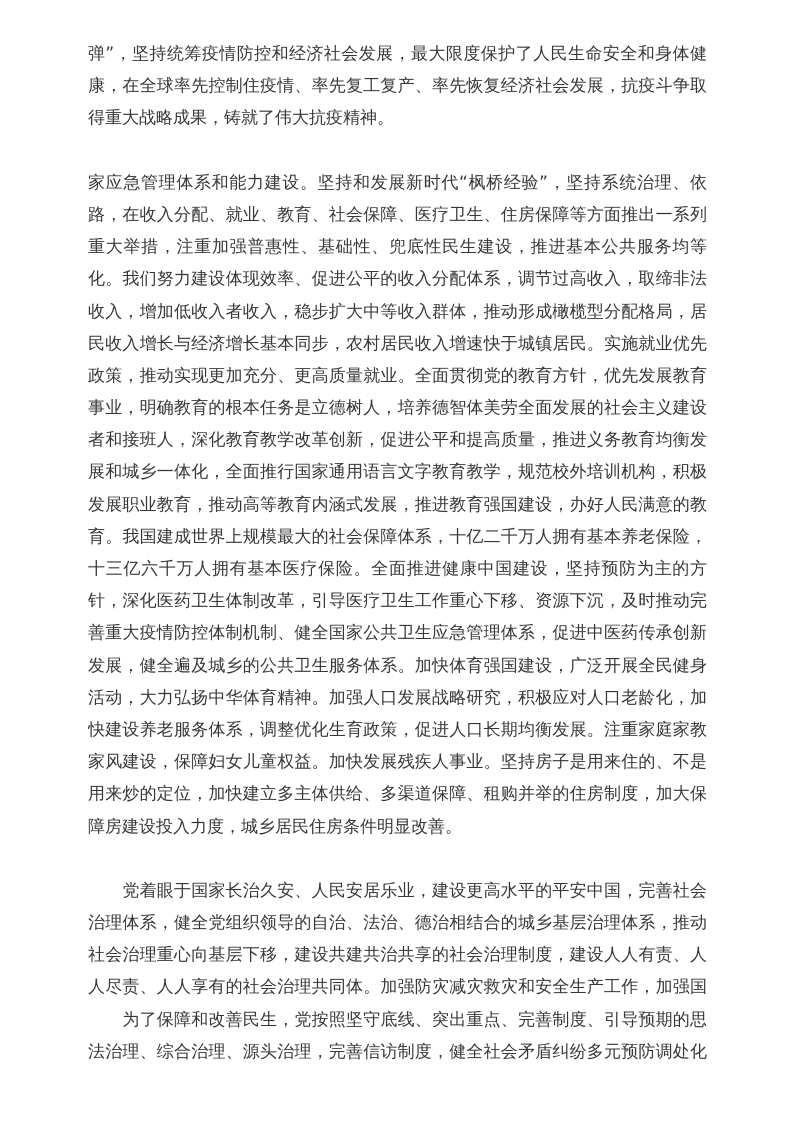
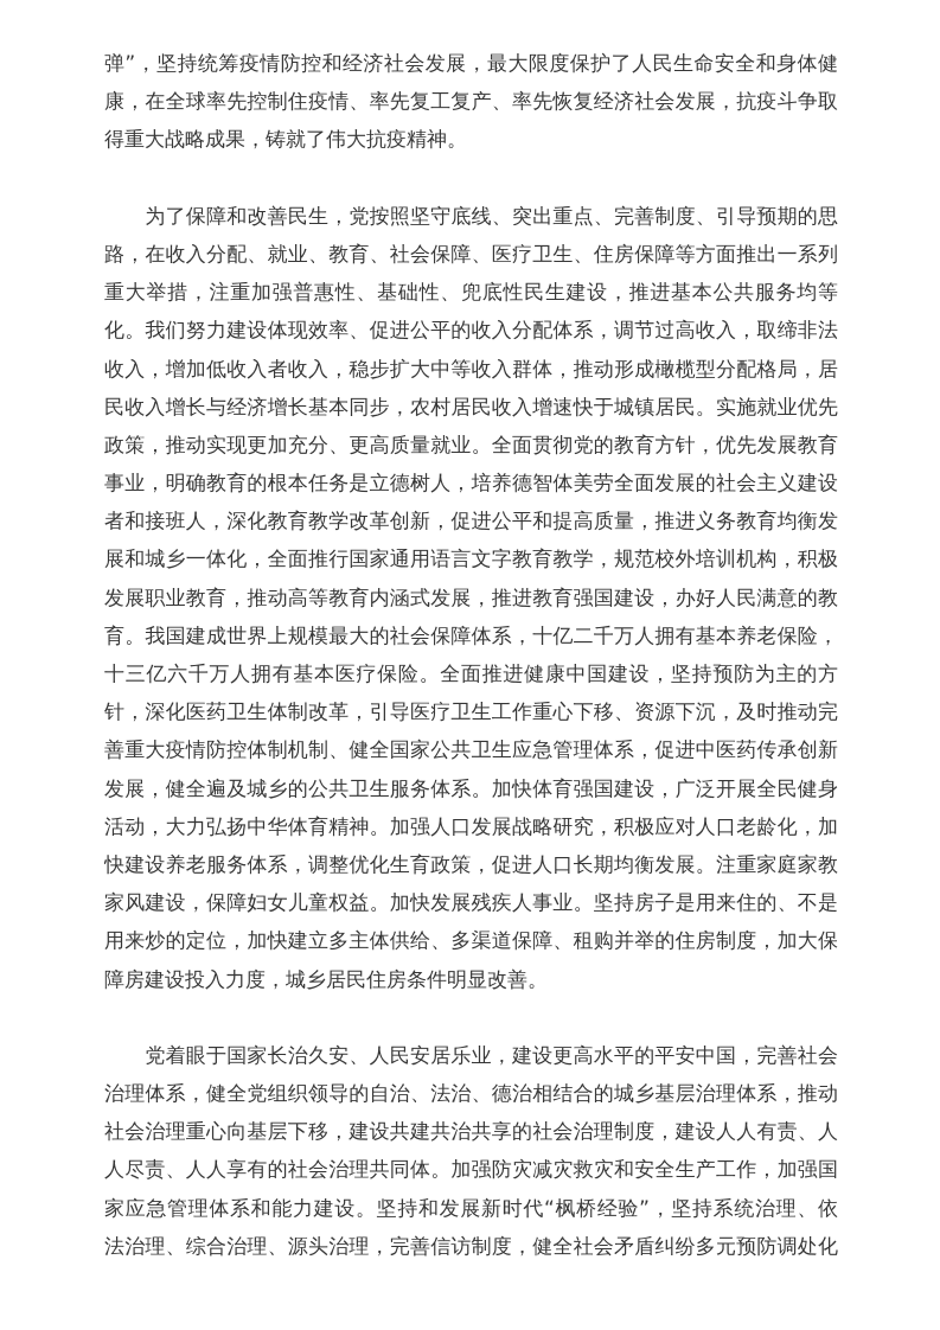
  弹”，坚持统筹疫情防控和经济社会发展，最大限度保护了人民生命安全和身体健
  康，在全球率先控制住疫情、率先复工复产、率先恢复经济社会发展，抗疫斗争取
  得重大战略成果，铸就了伟大抗疫精神。
- 家应急管理体系和能力建设。坚持和发展新时代“枫桥经验”，坚持系统治理、依
+ 为了保障和改善民生，党按照坚守底线、突出重点、完善制度、引导预期的思
  路，在收入分配、就业、教育、社会保障、医疗卫生、住房保障等方面推出一系列
  重大举措，注重加强普惠性、基础性、兜底性民生建设，推进基本公共服务均等
  化。我们努力建设体现效率、促进公平的收入分配体系，调节过高收入，取缔非法
  收入，增加低收入者收入，稳步扩大中等收入群体，推动形成橄榄型分配格局，居
  民收入增长与经济增长基本同步，农村居民收入增速快于城镇居民。实施就业优先
  政策，推动实现更加充分、更高质量就业。全面贯彻党的教育方针，优先发展教育
  事业，明确教育的根本任务是立德树人，培养德智体美劳全面发展的社会主义建设
  者和接班人，深化教育教学改革创新，促进公平和提高质量，推进义务教育均衡发
  展和城乡一体化，全面推行国家通用语言文字教育教学，规范校外培训机构，积极
  发展职业教育，推动高等教育内涵式发展，推进教育强国建设，办好人民满意的教
  育。我国建成世界上规模最大的社会保障体系，十亿二千万人拥有基本养老保险，
  十三亿六千万人拥有基本医疗保险。全面推进健康中国建设，坚持预防为主的方
  针，深化医药卫生体制改革，引导医疗卫生工作重心下移、资源下沉，及时推动完
  善重大疫情防控体制机制、健全国家公共卫生应急管理体系，促进中医药传承创新
  发展，健全遍及城乡的公共卫生服务体系。加快体育强国建设，广泛开展全民健身
  活动，大力弘扬中华体育精神。加强人口发展战略研究，积极应对人口老龄化，加
  快建设养老服务体系，调整优化生育政策，促进人口长期均衡发展。注重家庭家教
  家风建设，保障妇女儿童权益。加快发展残疾人事业。坚持房子是用来住的、不是
  用来炒的定位，加快建立多主体供给、多渠道保障、租购并举的住房制度，加大保
  障房建设投入力度，城乡居民住房条件明显改善。
  党着眼于国家长治久安、人民安居乐业，建设更高水平的平安中国，完善社会
  治理体系，健全党组织领导的自治、法治、德治相结合的城乡基层治理体系，推动
  社会治理重心向基层下移，建设共建共治共享的社会治理制度，建设人人有责、人
  人尽责、人人享有的社会治理共同体。加强防灾减灾救灾和安全生产工作，加强国
- 为了保障和改善民生，党按照坚守底线、突出重点、完善制度、引导预期的思
+ 家应急管理体系和能力建设。坚持和发展新时代“枫桥经验”，坚持系统治理、依
  法治理、综合治理、源头治理，完善信访制度，健全社会矛盾纠纷多元预防调处化
